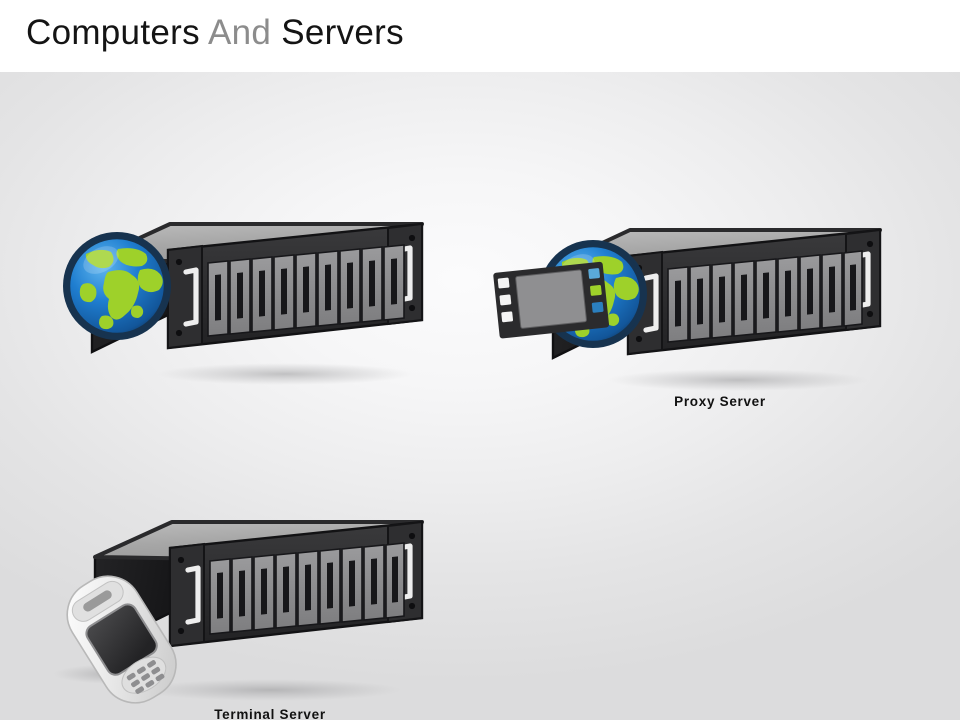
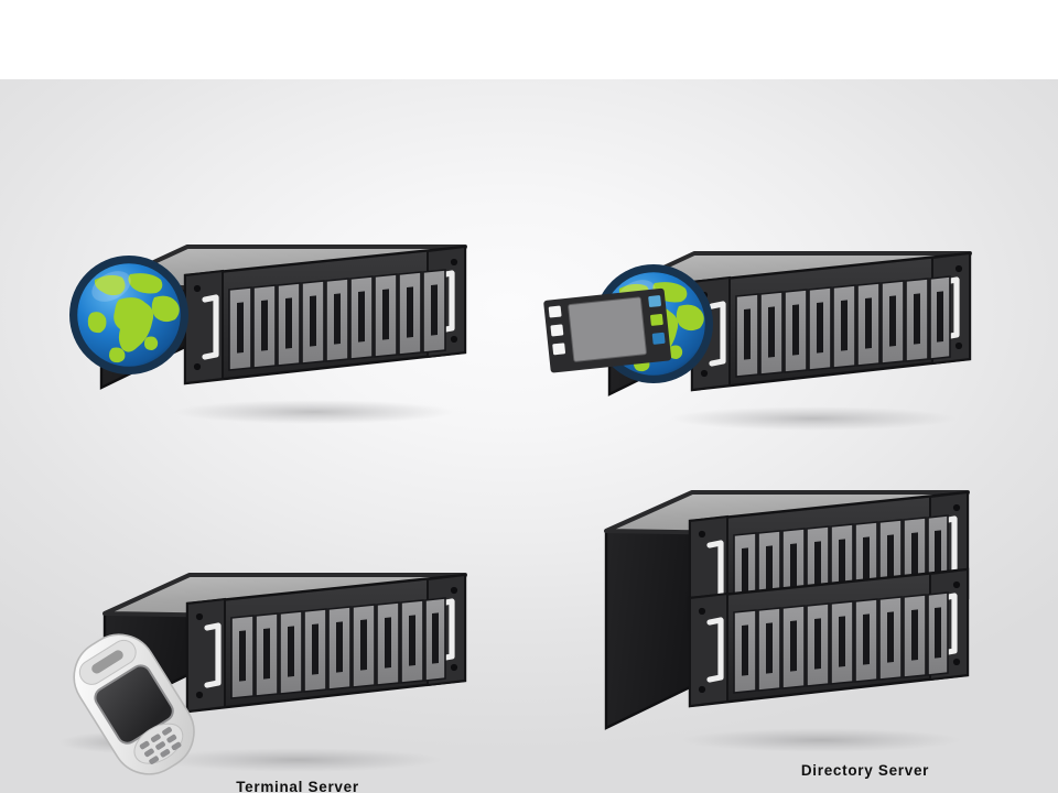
- Computers And Servers
- Proxy Server
  Terminal Server
+ Directory Server
